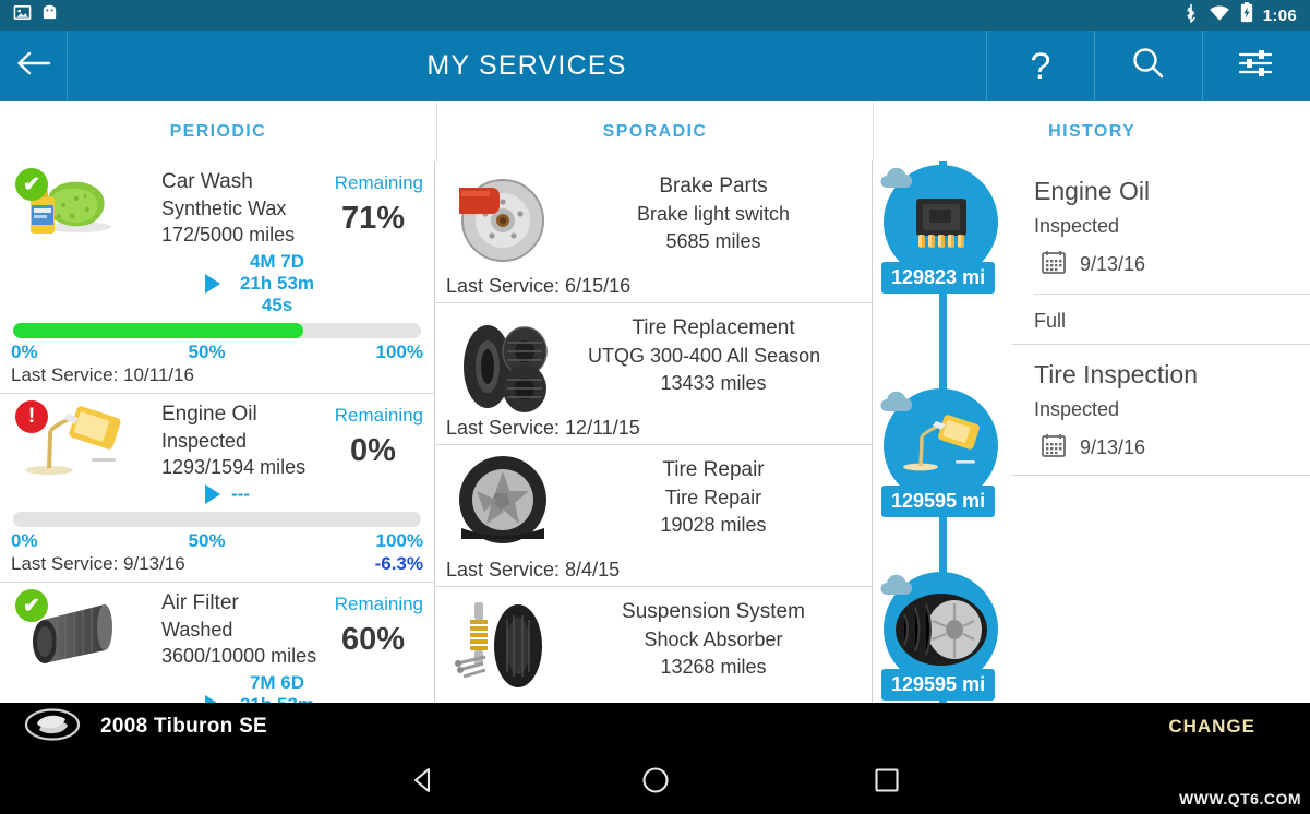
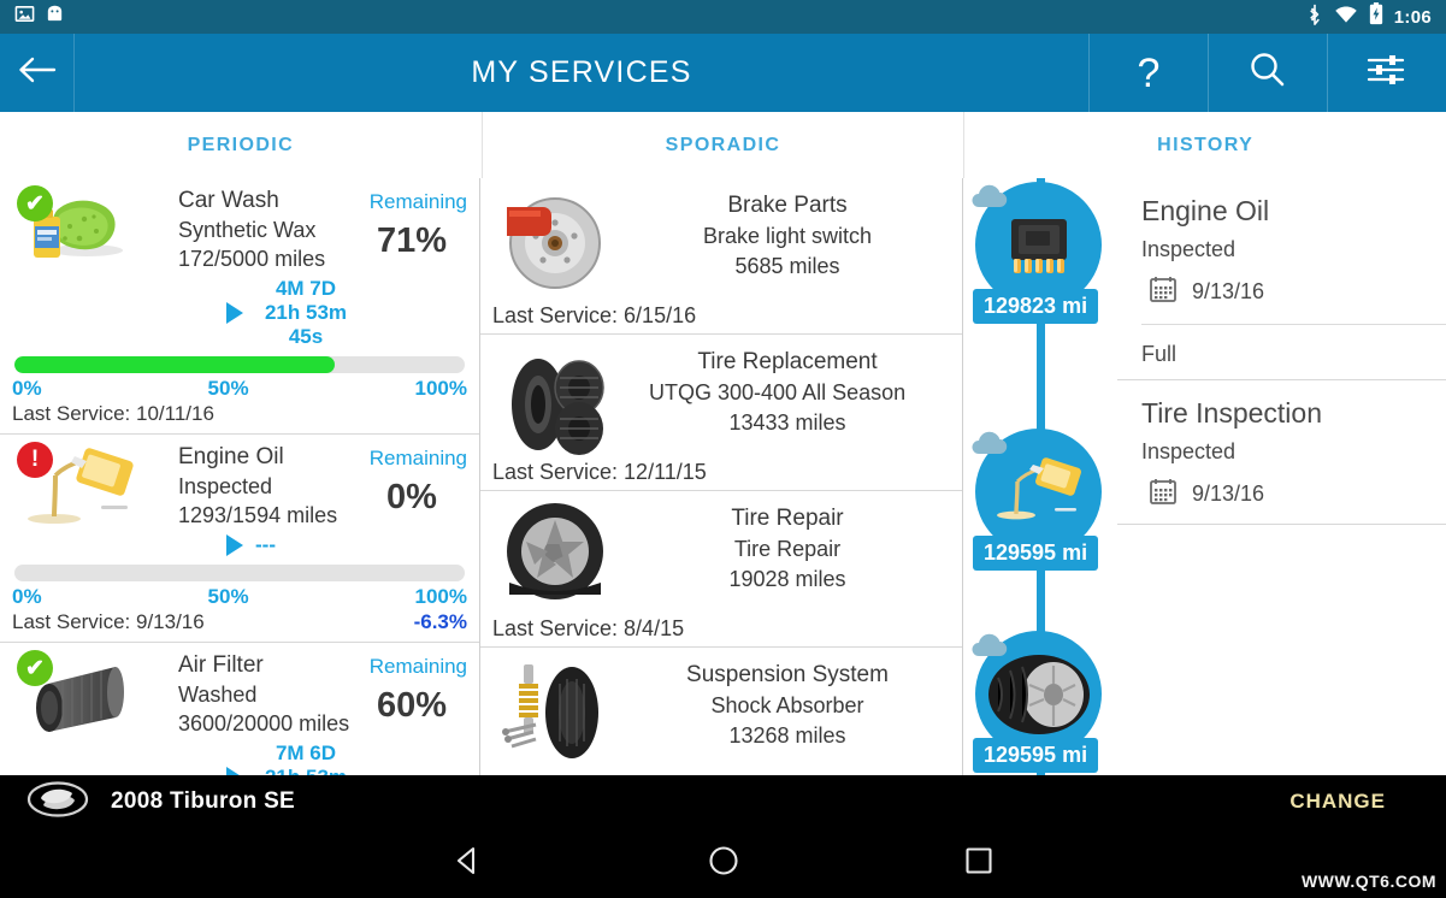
  1:06
  MY SERVICES
  ?
  PERIODIC
  SPORADIC
  HISTORY
  ✔
  Car Wash
  Synthetic Wax
  172/5000 miles
  4M 7D 21h 53m 45s
  Remaining
  71%
  0%
  50%
  100%
  Last Service: 10/11/16
  !
  Engine Oil
  Inspected
  1293/1594 miles
  ---
  Remaining
  0%
  0%
  50%
  100%
  Last Service: 9/13/16
  -6.3%
  ✔
  Air Filter
  Washed
- 3600/10000 miles
+ 3600/20000 miles
  Remaining
  60%
  Brake Parts
  Brake light switch
  5685 miles
  Last Service: 6/15/16
  Tire Replacement
  UTQG 300-400 All Season
  13433 miles
  Last Service: 12/11/15
  Tire Repair
  Tire Repair
  19028 miles
  Last Service: 8/4/15
  Suspension System
  Shock Absorber
  13268 miles
  129823 mi
  129595 mi
  129595 mi
  Engine Oil
  Inspected
  9/13/16
  Full
  Tire Inspection
  Inspected
  9/13/16
  2008 Tiburon SE
  CHANGE
  WWW.QT6.COM
